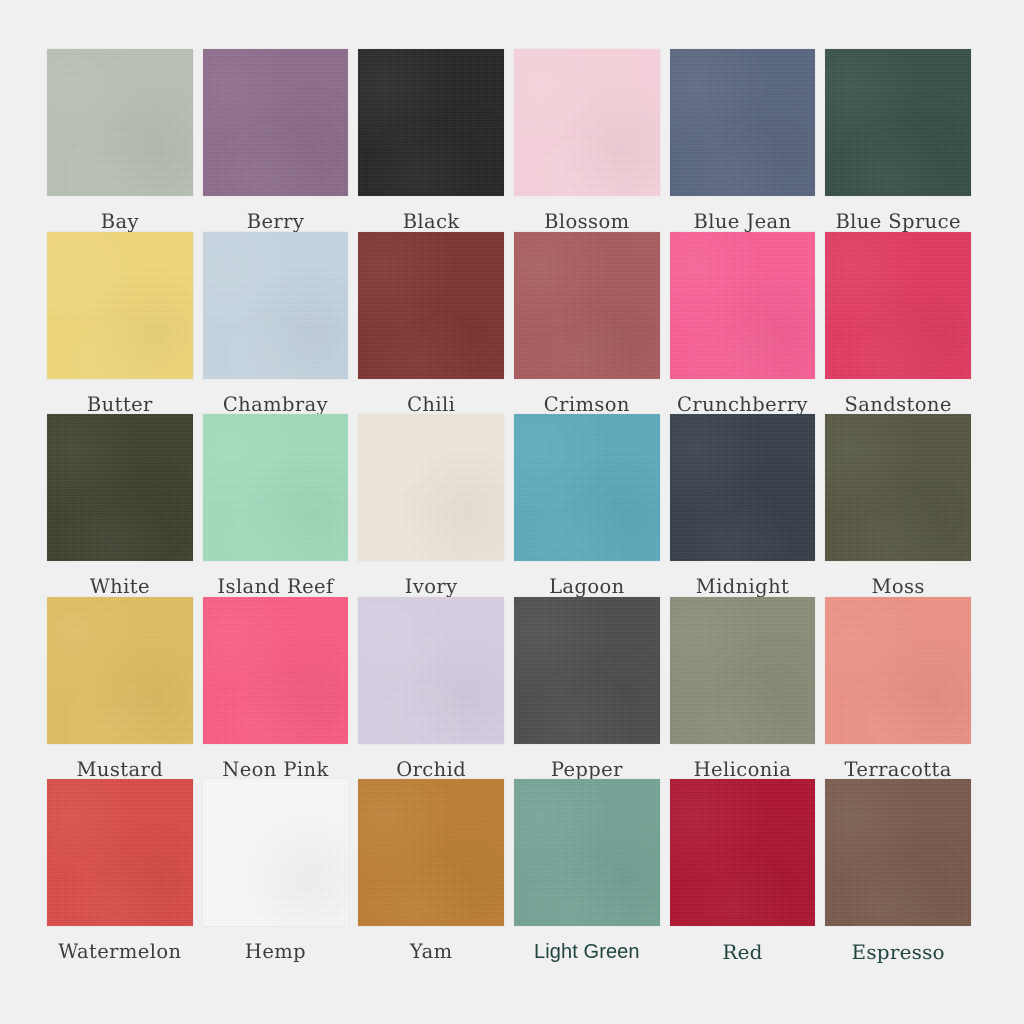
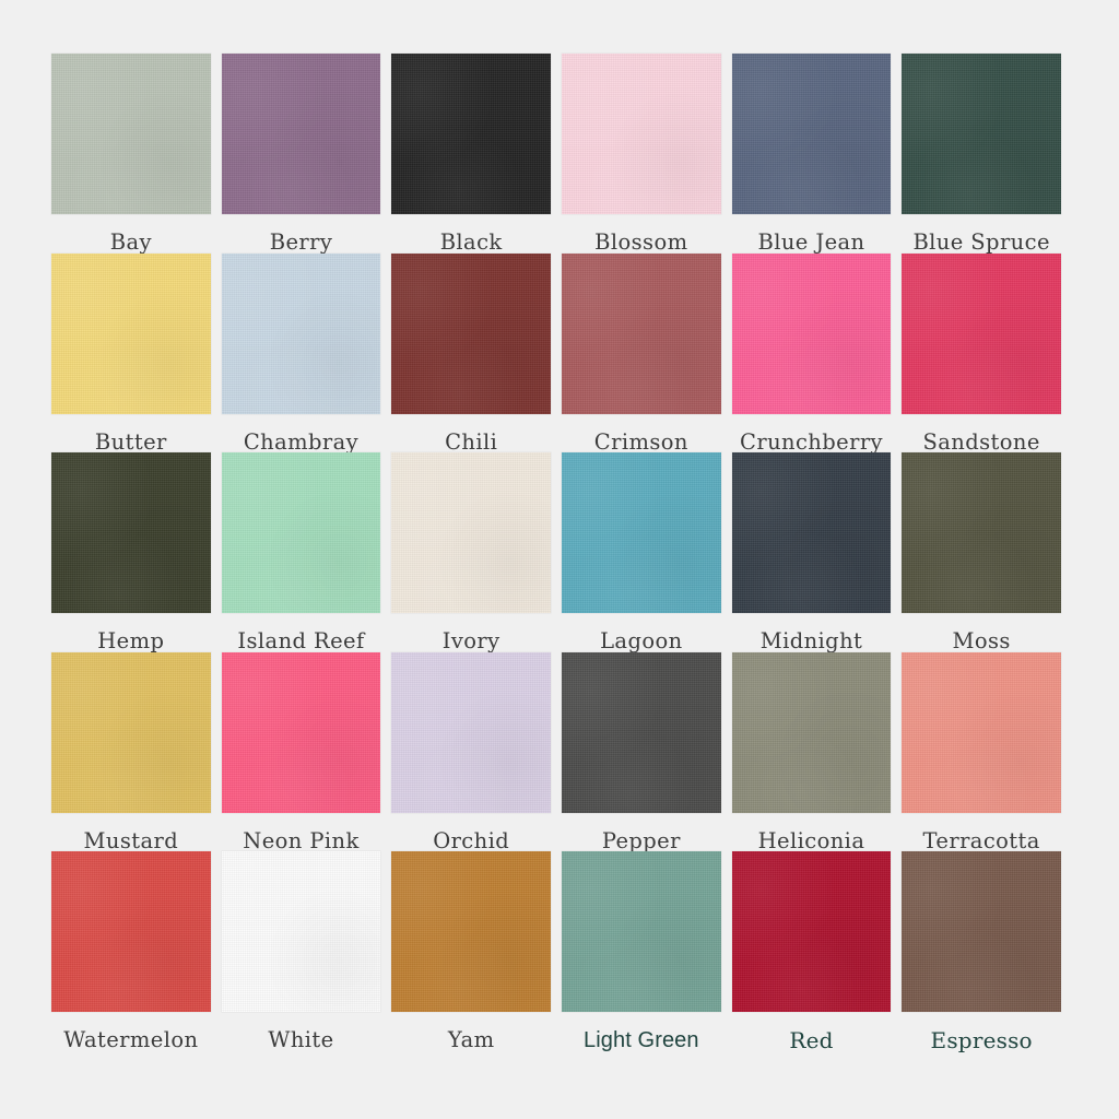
  Bay
  Berry
  Black
  Blossom
  Blue Jean
  Blue Spruce
  Butter
  Chambray
  Chili
  Crimson
  Crunchberry
  Sandstone
- White
+ Hemp
  Island Reef
  Ivory
  Lagoon
  Midnight
  Moss
  Mustard
  Neon Pink
  Orchid
  Pepper
  Heliconia
  Terracotta
  Watermelon
- Hemp
+ White
  Yam
  Light Green
  Red
  Espresso
